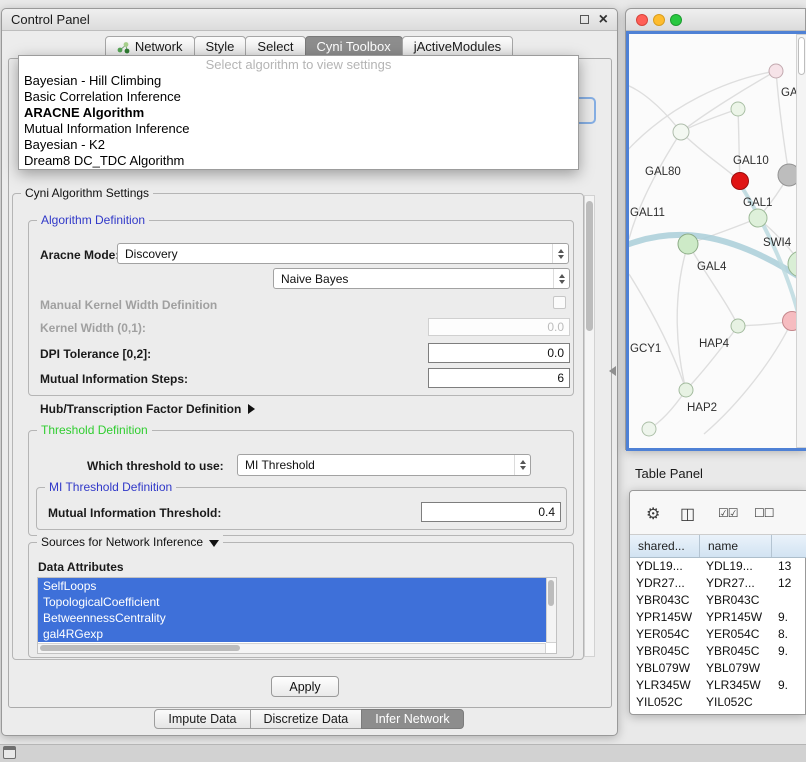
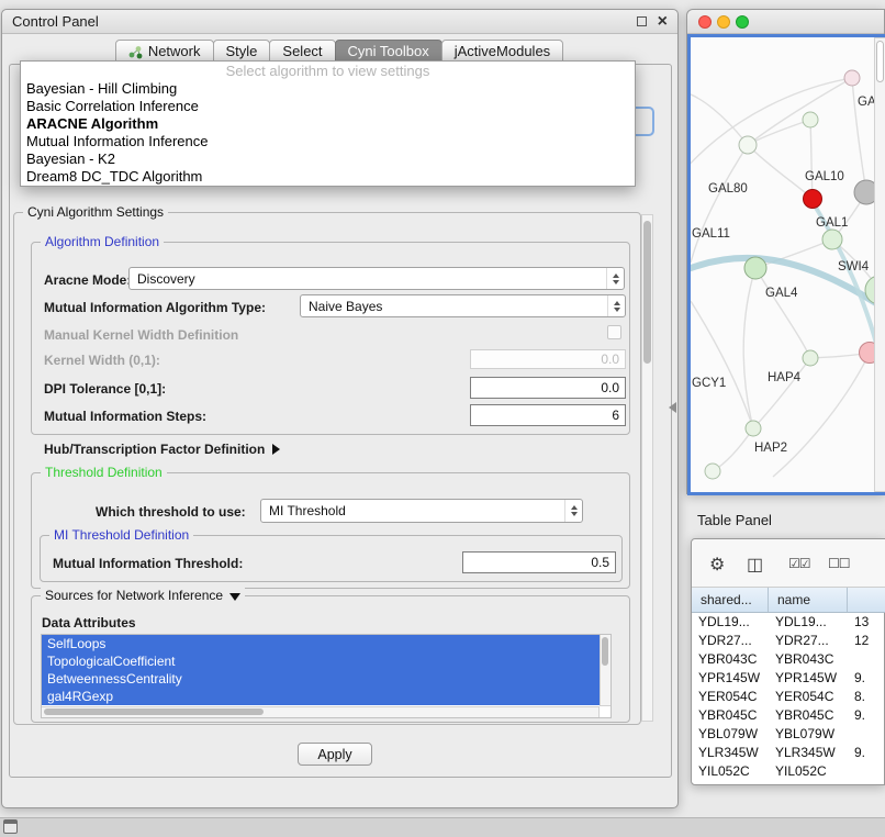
  Control Panel
  ×
  Network
  Style
  Select
  Cyni Toolbox
  jActiveModules
  Select algorithm to view settings
  Bayesian - Hill Climbing
  Basic Correlation Inference
  ARACNE Algorithm
  Mutual Information Inference
  Bayesian - K2
  Dream8 DC_TDC Algorithm
  Cyni Algorithm Settings
  Algorithm Definition
  Aracne Mode
  Discovery
+ Mutual Information Algorithm Type:
  Naive Bayes
  Manual Kernel Width Definition
  Kernel Width (0,1):
  0.0
- DPI Tolerance [0,2]:
+ DPI Tolerance [0,1]:
  0.0
  Mutual Information Steps:
  6
  Hub/Transcription Factor Definition
  Threshold Definition
  Which threshold to use:
  MI Threshold
  MI Threshold Definition
  Mutual Information Threshold:
- 0.4
+ 0.5
  Sources for Network Inference
  Data Attributes
  SelfLoops
  TopologicalCoefficient
  BetweennessCentrality
  gal4RGexp
  Apply
- Impute Data
- Discretize Data
- Infer Network
  GAL80
  GAL10
  GAL11
  GAL1
  SWI4
  GAL4
  GCY1
  HAP4
  HAP2
  Table Panel
  ⚙
  ◫
  ☑☑
  ☐☐
  shared...
  name
  YDL19...
  YDL19...
  13
  YDR27...
  YDR27...
  12
  YBR043C
  YBR043C
  YPR145W
  YPR145W
  9.
  YER054C
  YER054C
  8.
  YBR045C
  YBR045C
  9.
  YBL079W
  YBL079W
  YLR345W
  YLR345W
  9.
  YIL052C
  YIL052C
